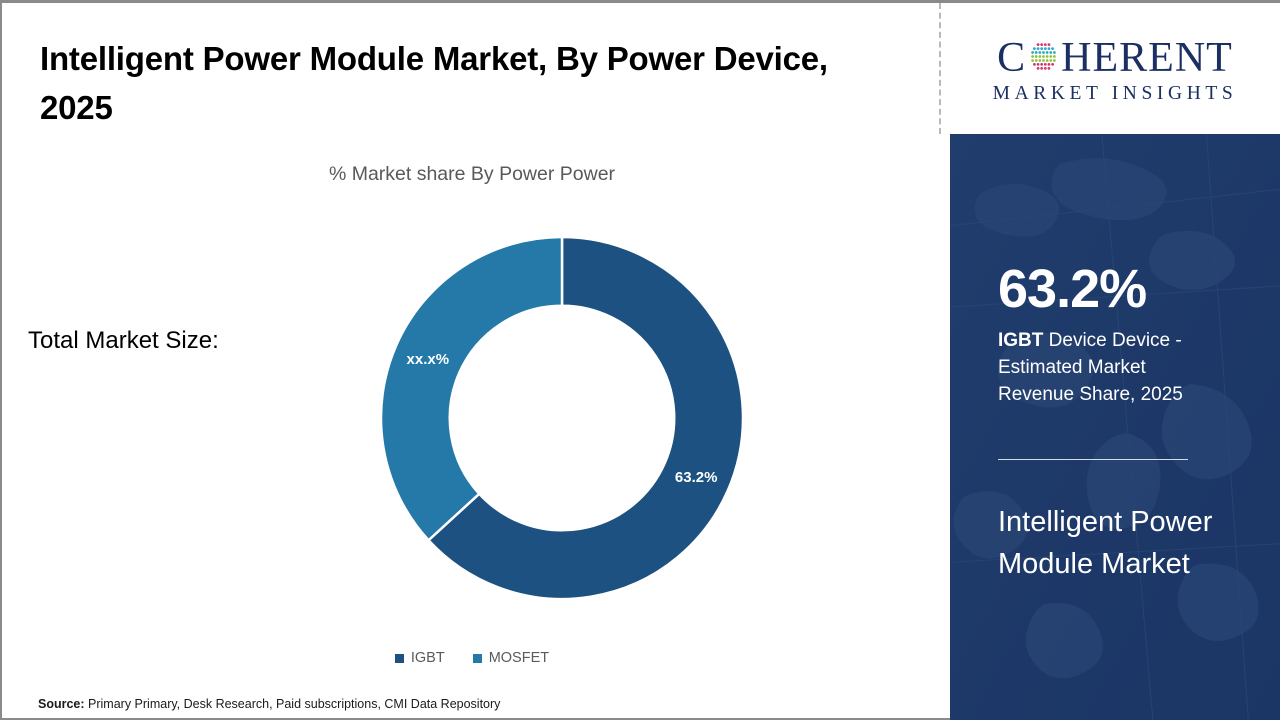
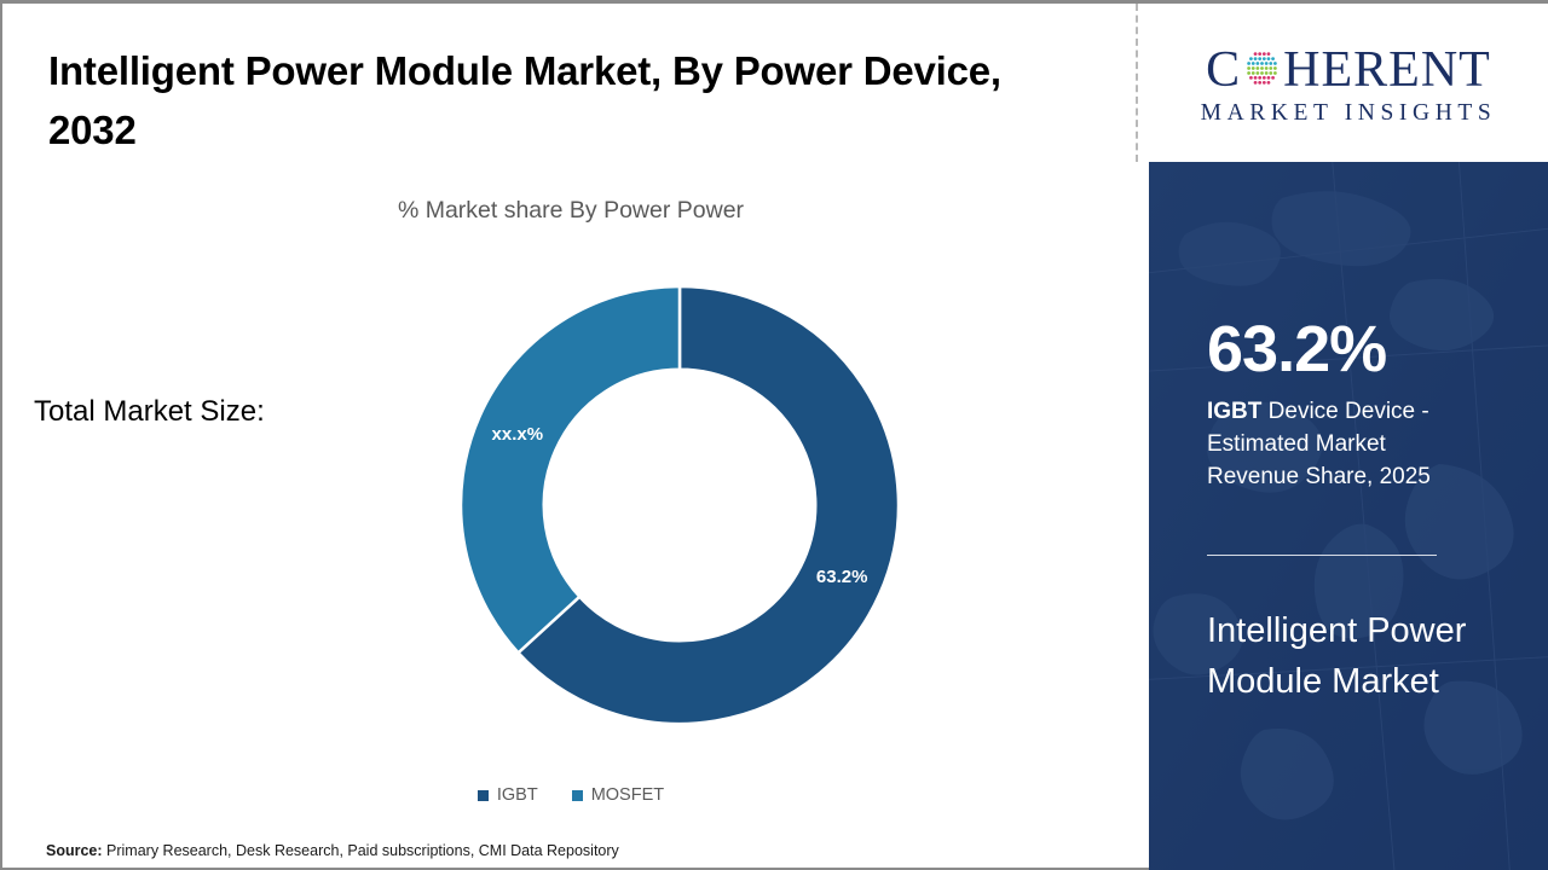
- Intelligent Power Module Market, By Power Device, 2025
+ Intelligent Power Module Market, By Power Device, 2032
  % Market share By Power Power
  Total Market Size:
  63.2%
  xx.x%
  IGBT
  MOSFET
- Source: Primary Primary, Desk Research, Paid subscriptions, CMI Data Repository
+ Source: Primary Research, Desk Research, Paid subscriptions, CMI Data Repository
  C
  HERENT
  MARKET INSIGHTS
  63.2%
  IGBT Device Device - Estimated Market Revenue Share, 2025
  Intelligent Power Module Market
